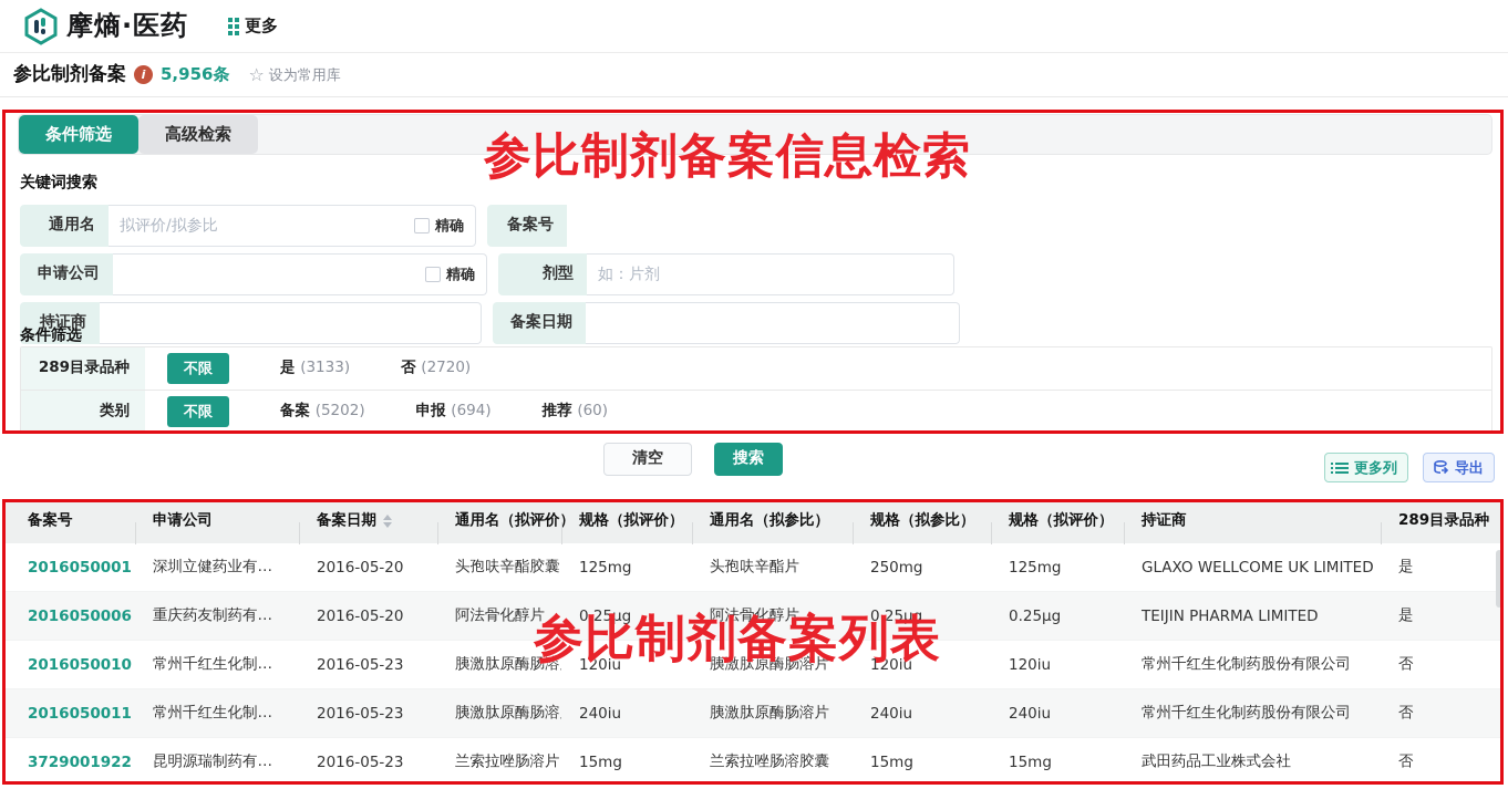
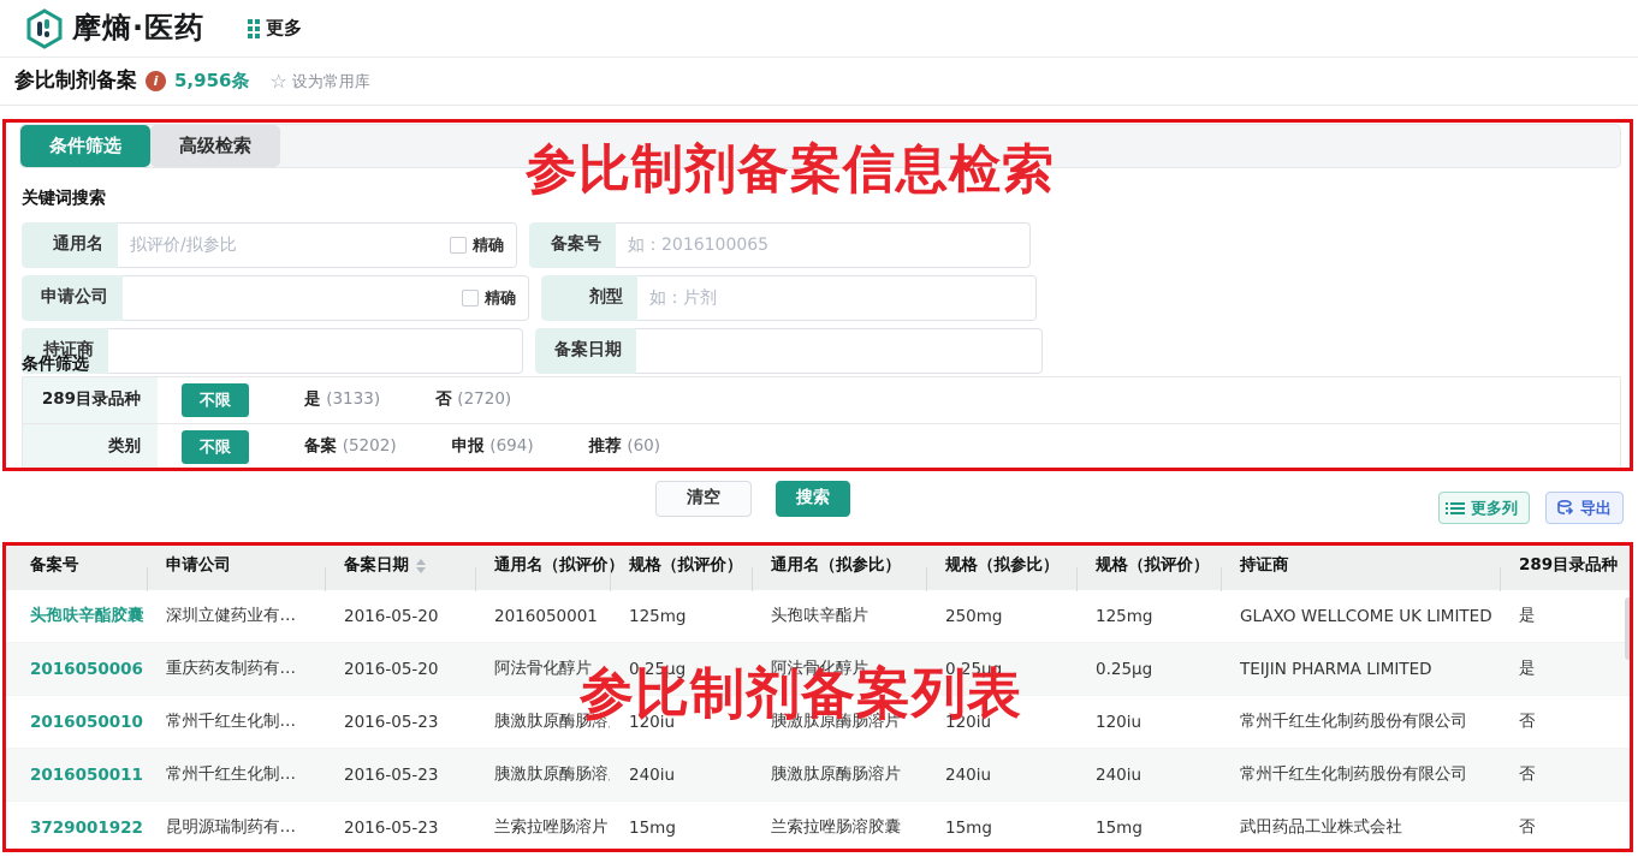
  摩熵·医药
  更多
  参比制剂备案
  i
  5,956条
  ☆
  设为常用库
  条件筛选
  高级检索
  关键词搜索
  通用名
  拟评价/拟参比
  精确
  备案号
+ 如：2016100065
  申请公司
  精确
  剂型
  如：片剂
  持证商
  备案日期
  条件筛选
  289目录品种
  不限
  是 (3133)
  否 (2720)
  类别
  不限
  备案 (5202)
  申报 (694)
  推荐 (60)
  清空
  搜索
  更多列
  导出
  备案号
  申请公司
  备案日期
  通用名（拟评价
  规格（拟评价）
  通用名（拟参比）
  规格（拟参比）
  规格（拟评价）
  持证商
  289目录品种
- 2016050001
+ 头孢呋辛酯胶囊
  深圳立健药业有…
  2016-05-20
- 头孢呋辛酯胶囊
+ 2016050001
  125mg
  头孢呋辛酯片
  250mg
  125mg
  GLAXO WELLCOME UK LIMITED
  是
  2016050006
  重庆药友制药有…
  2016-05-20
  阿法骨化醇片
  0.25µg
  阿法骨化醇片
  0.25µg
  0.25µg
  TEIJIN PHARMA LIMITED
  是
  2016050010
  常州千红生化制…
  2016-05-23
  胰激肽原酶肠溶
  120iu
  胰激肽原酶肠溶片
  120iu
  120iu
  常州千红生化制药股份有限公司
  否
  2016050011
  常州千红生化制…
  2016-05-23
  胰激肽原酶肠溶
  240iu
  胰激肽原酶肠溶片
  240iu
  240iu
  常州千红生化制药股份有限公司
  否
  3729001922
  昆明源瑞制药有…
  2016-05-23
  兰索拉唑肠溶片
  15mg
  兰索拉唑肠溶胶囊
  15mg
  15mg
  武田药品工业株式会社
  否
  参比制剂备案信息检索
  参比制剂备案列表
